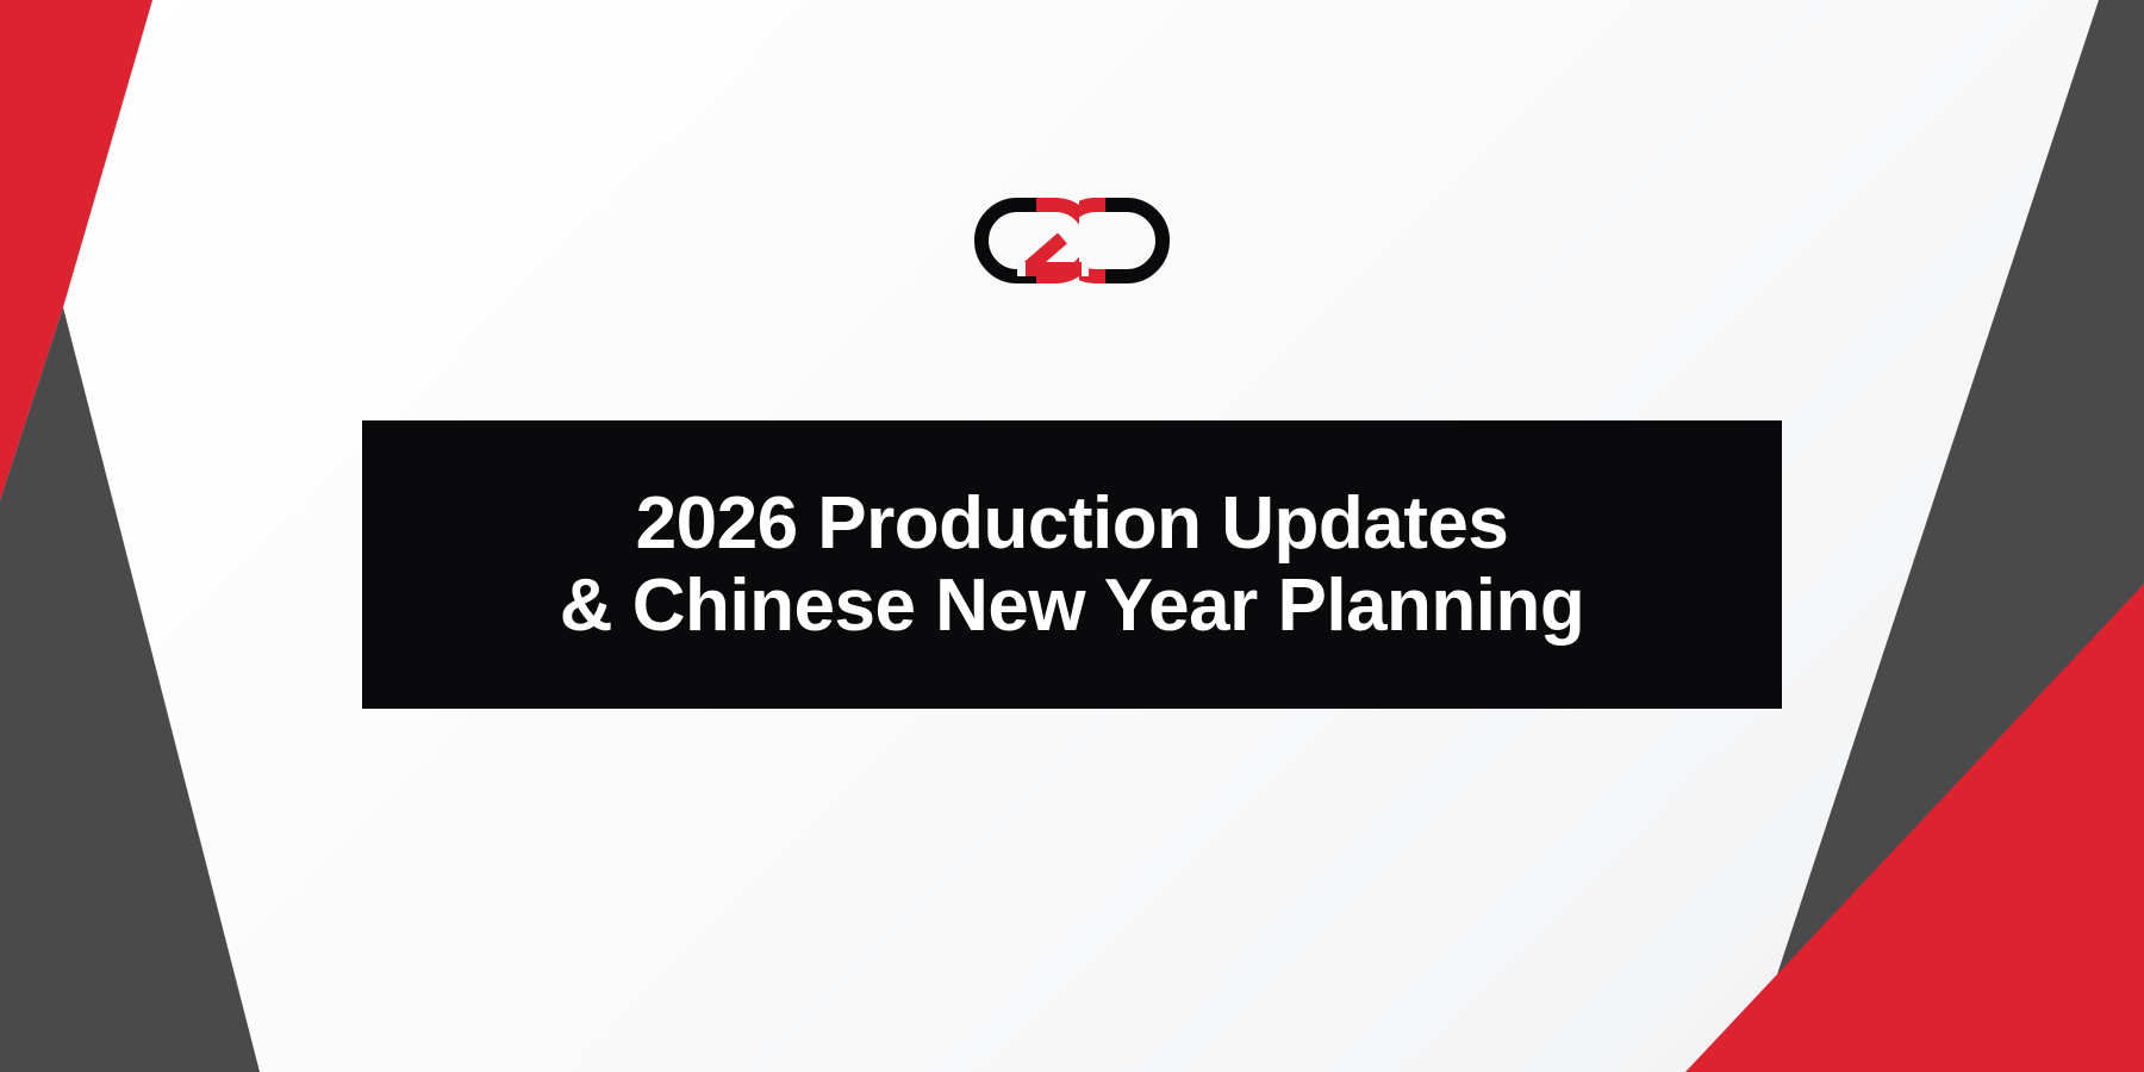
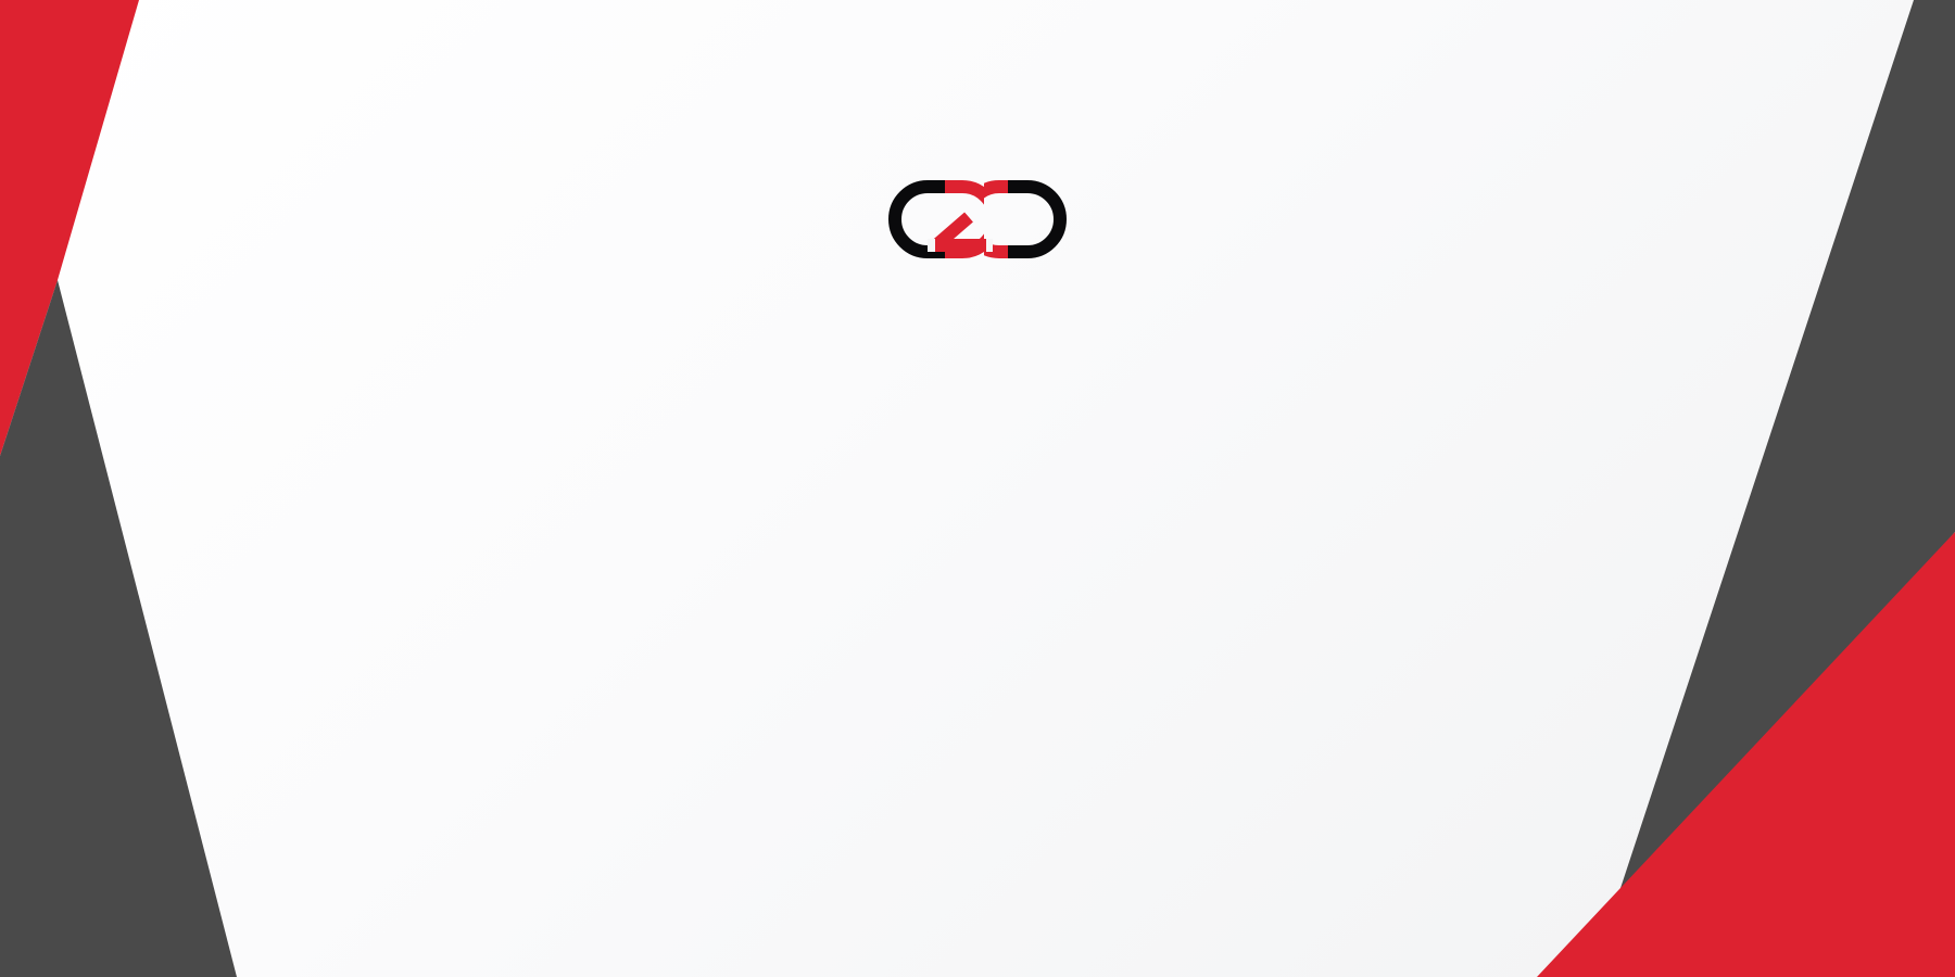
- 2026 Production Updates
- & Chinese New Year Planning
